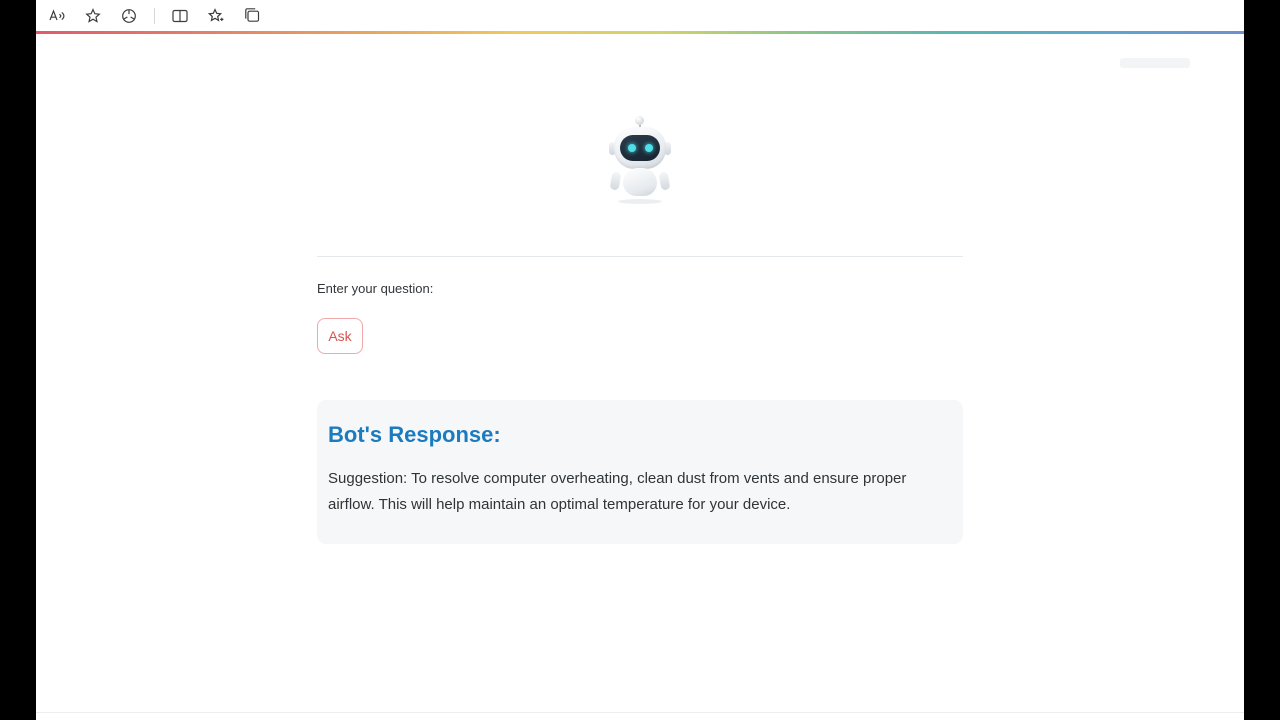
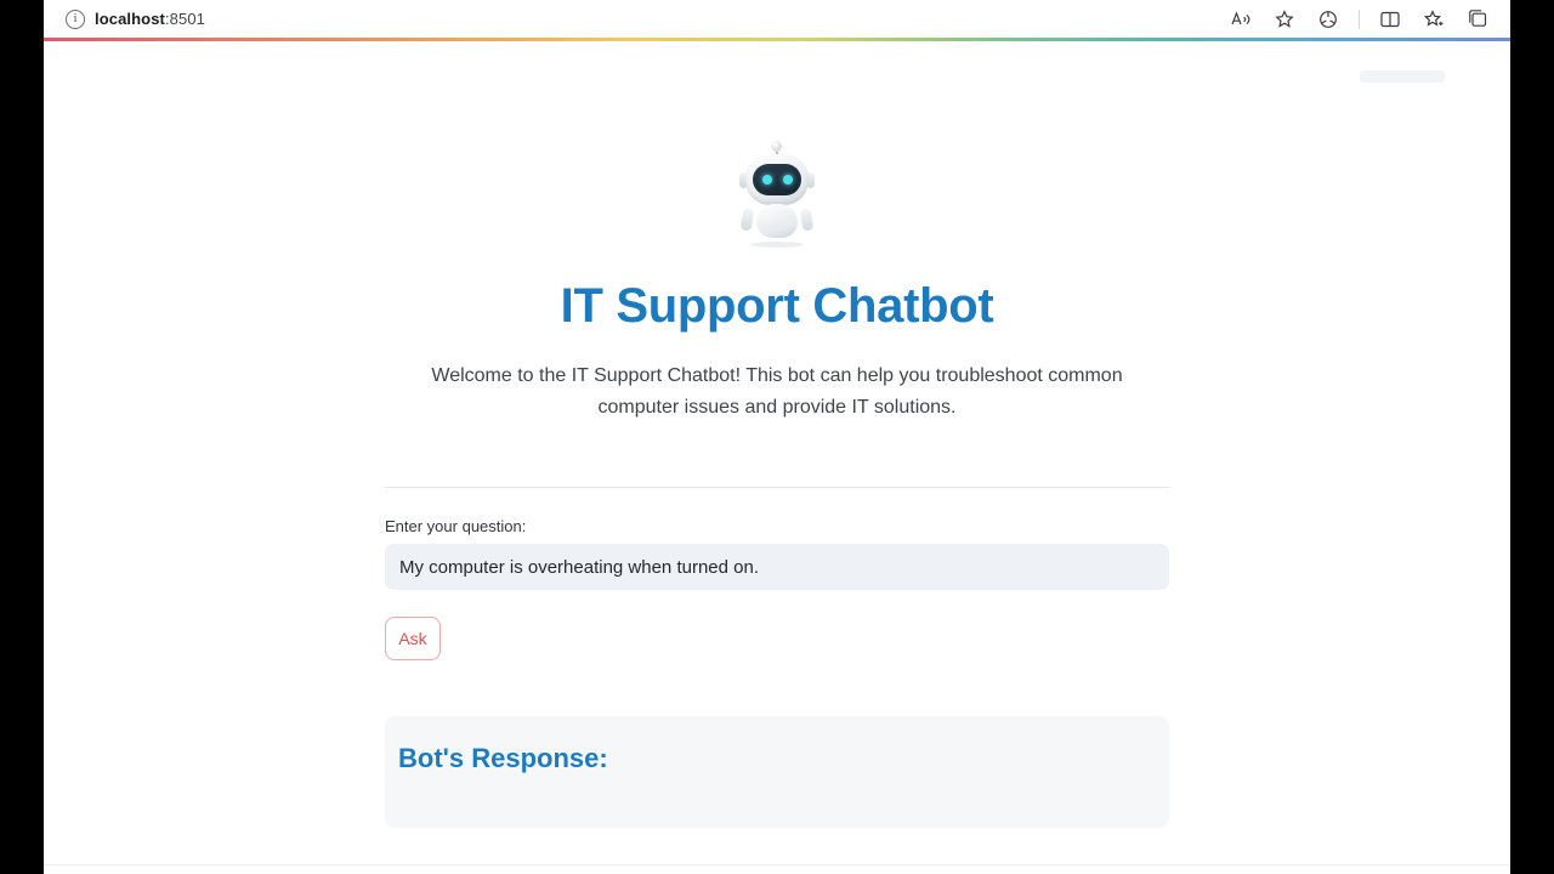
+ i
+ localhost:8501
+ IT Support Chatbot
+ Welcome to the IT Support Chatbot! This bot can help you troubleshoot common computer issues and provide IT solutions.
  Enter your question:
+ My computer is overheating when turned on.
  Ask
  Bot's Response:
- Suggestion: To resolve computer overheating, clean dust from vents and ensure proper airflow. This will help maintain an optimal temperature for your device.
